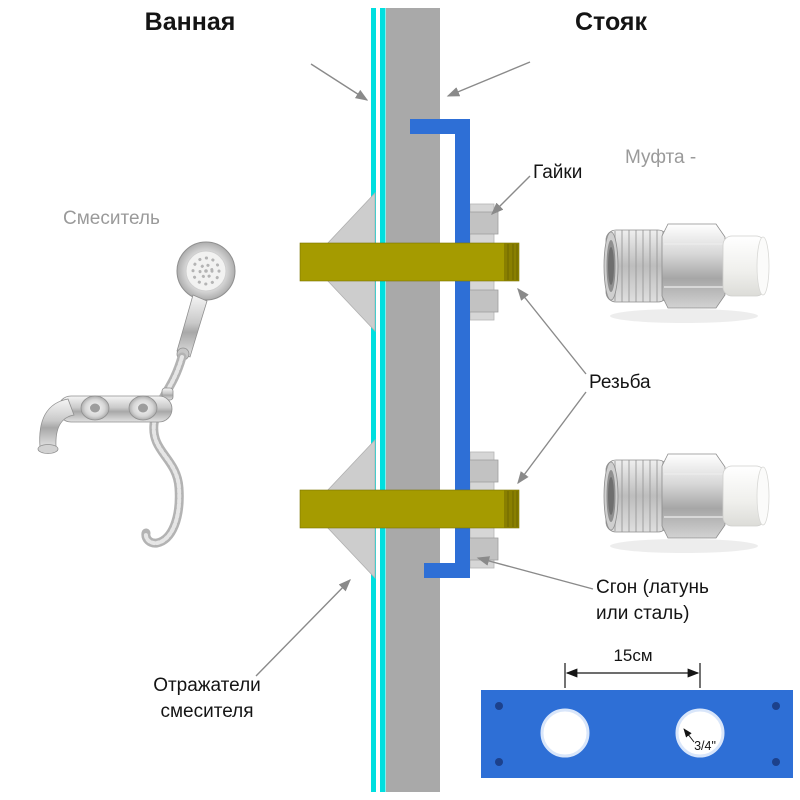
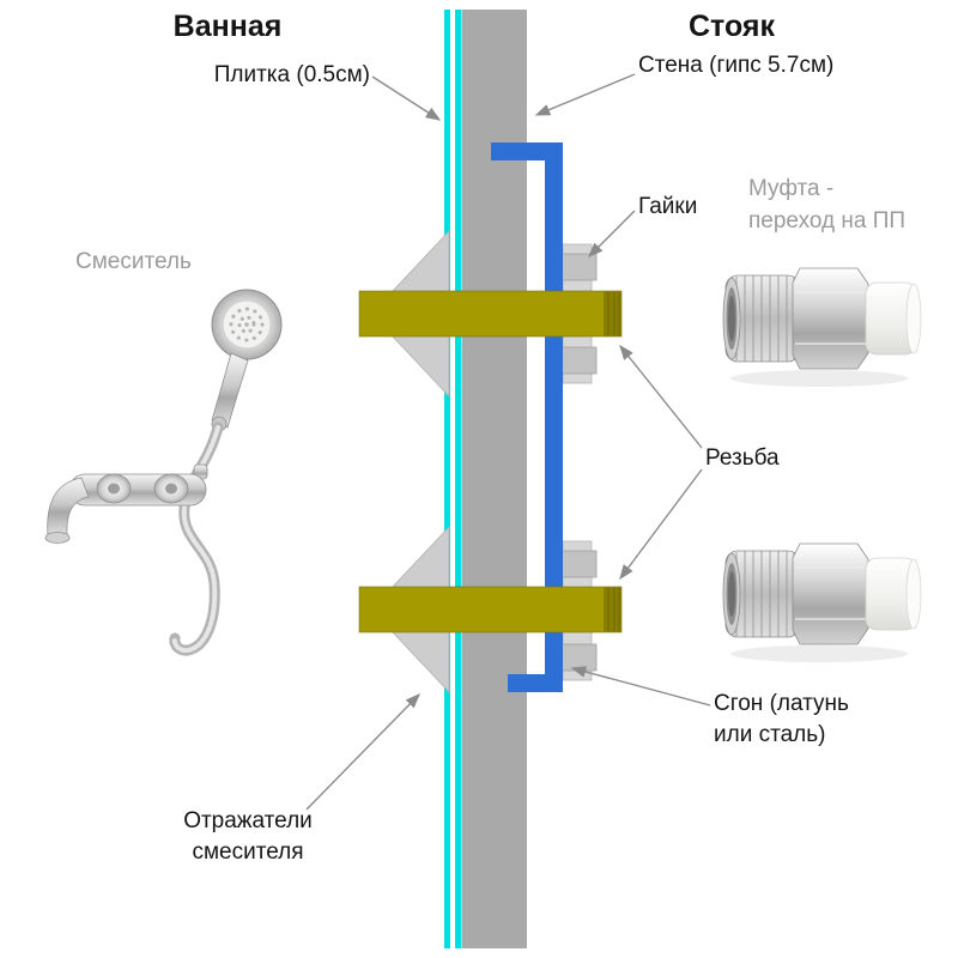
- 15см
- 3/4"
  Ванная
  Стояк
+ Плитка (0.5см)
+ Стена (гипс 5.7см)
  Смеситель
  Гайки
  Муфта -
+ переход на ПП
  Резьба
  Сгон (латунь
  или сталь)
  Отражатели
  смесителя
